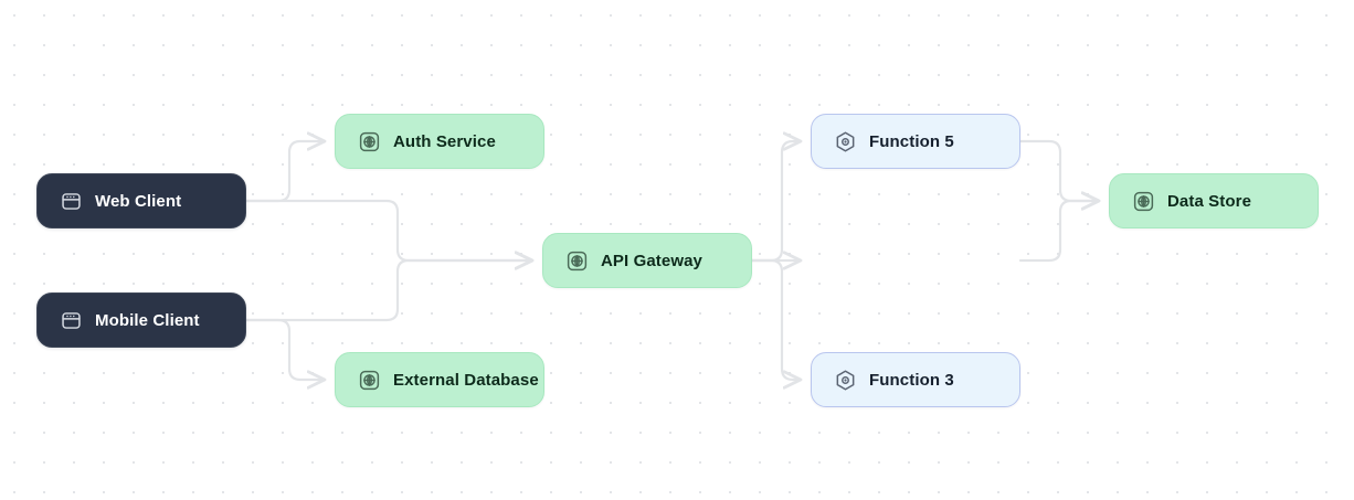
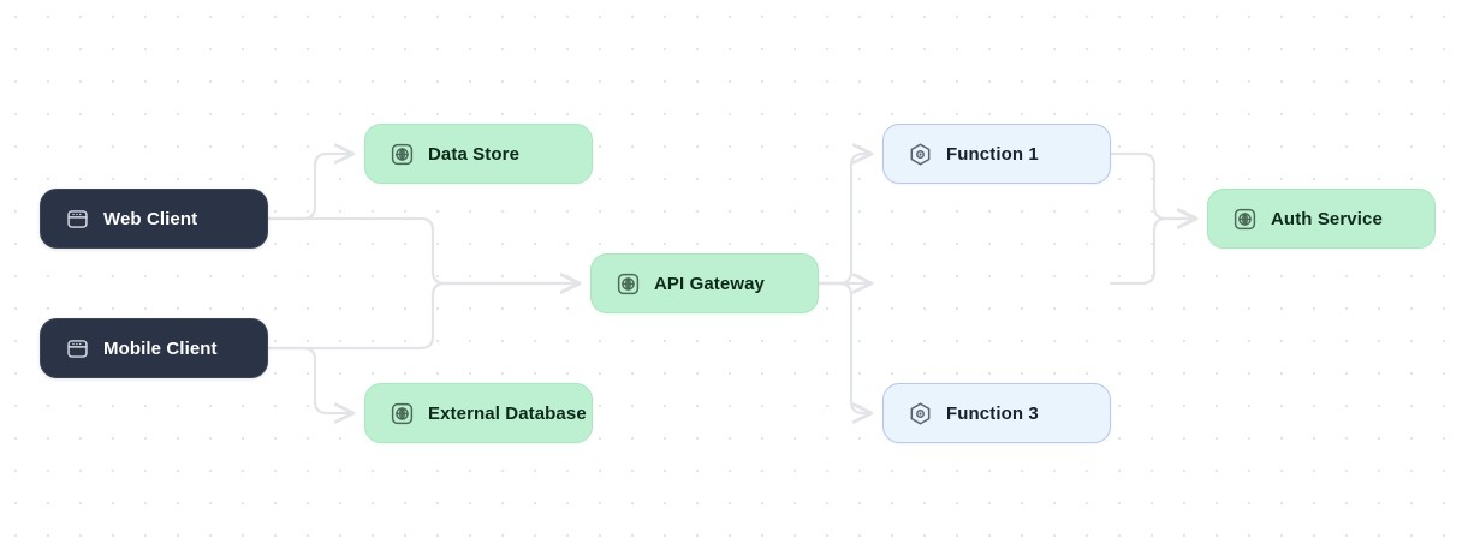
  Web Client
  Mobile Client
- Auth Service
+ Data Store
  External Database
  API Gateway
- Function 5
+ Function 1
  Function 3
- Data Store
+ Auth Service
